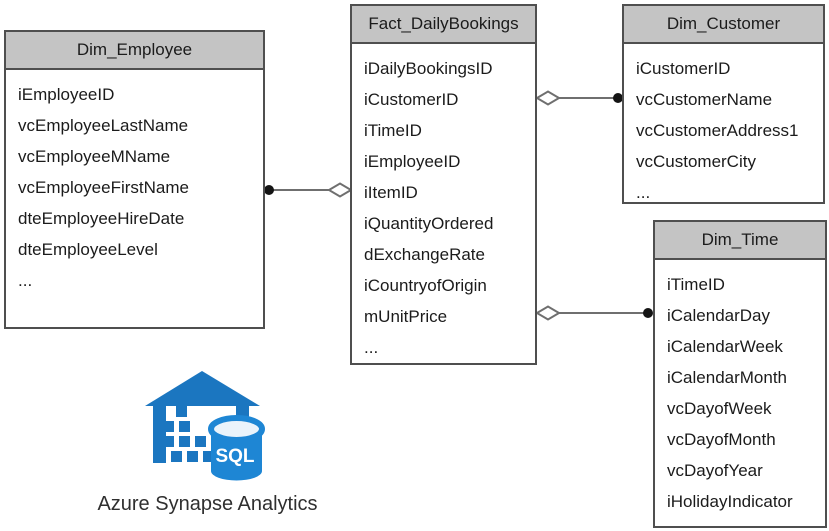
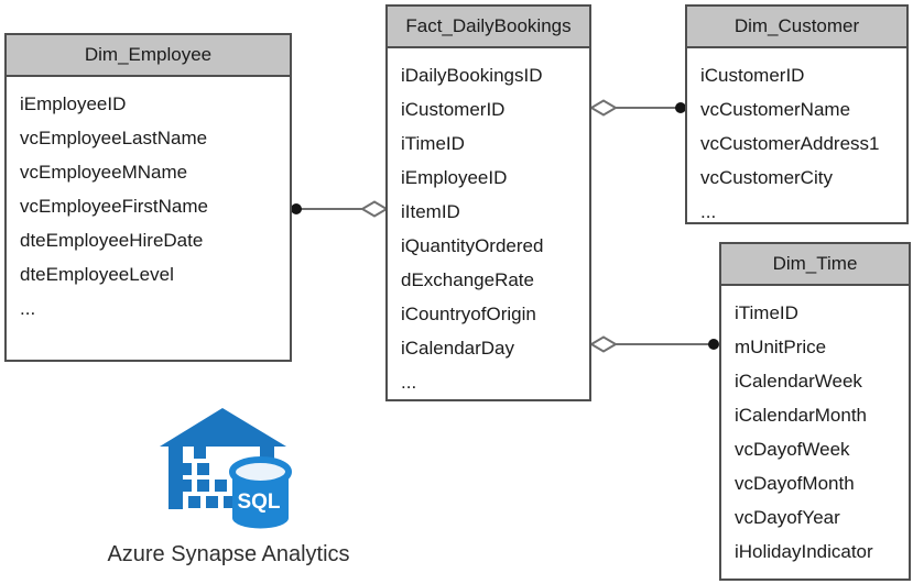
  Dim_Employee
  iEmployeeID
  vcEmployeeLastName
  vcEmployeeMName
  vcEmployeeFirstName
  dteEmployeeHireDate
  dteEmployeeLevel
  ...
  Fact_DailyBookings
  iDailyBookingsID
  iCustomerID
  iTimeID
  iEmployeeID
  iItemID
  iQuantityOrdered
  dExchangeRate
  iCountryofOrigin
- mUnitPrice
+ iCalendarDay
  ...
  Dim_Customer
  iCustomerID
  vcCustomerName
  vcCustomerAddress1
  vcCustomerCity
  ...
  Dim_Time
  iTimeID
- iCalendarDay
+ mUnitPrice
  iCalendarWeek
  iCalendarMonth
  vcDayofWeek
  vcDayofMonth
  vcDayofYear
  iHolidayIndicator
  SQL
  Azure Synapse Analytics
